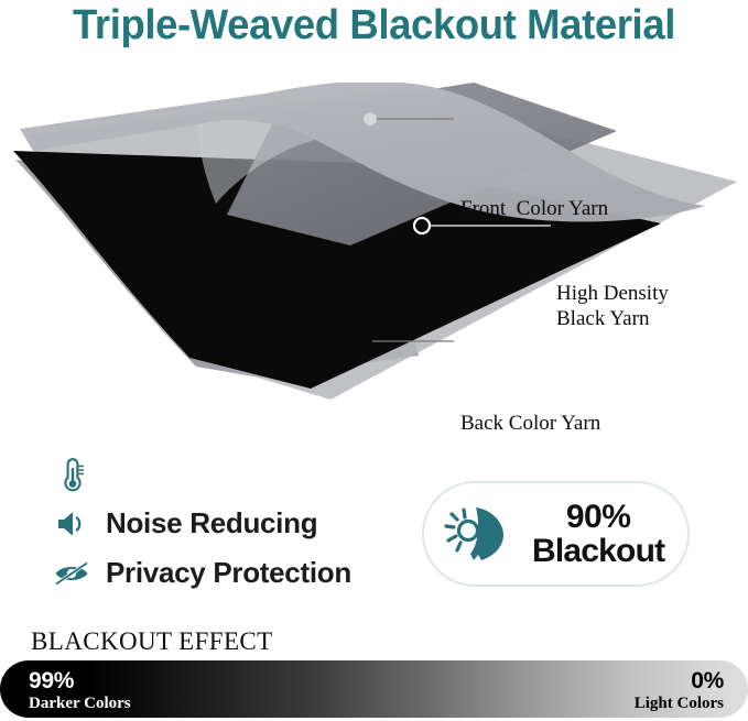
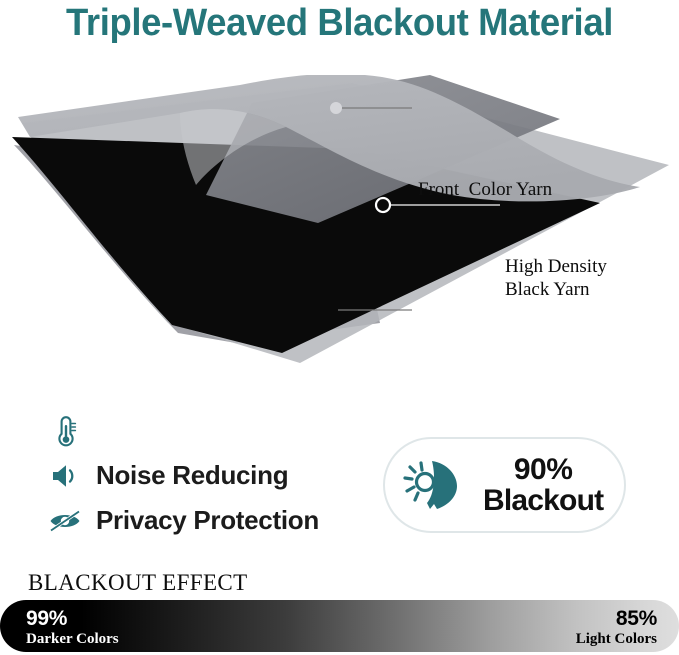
  Triple-Weaved Blackout Material
  Front Color Yarn
  High Density
  Black Yarn
- Back Color Yarn
  Noise Reducing
  Privacy Protection
  90%
  Blackout
  BLACKOUT EFFECT
  99%
  Darker Colors
- 0%
+ 85%
  Light Colors
